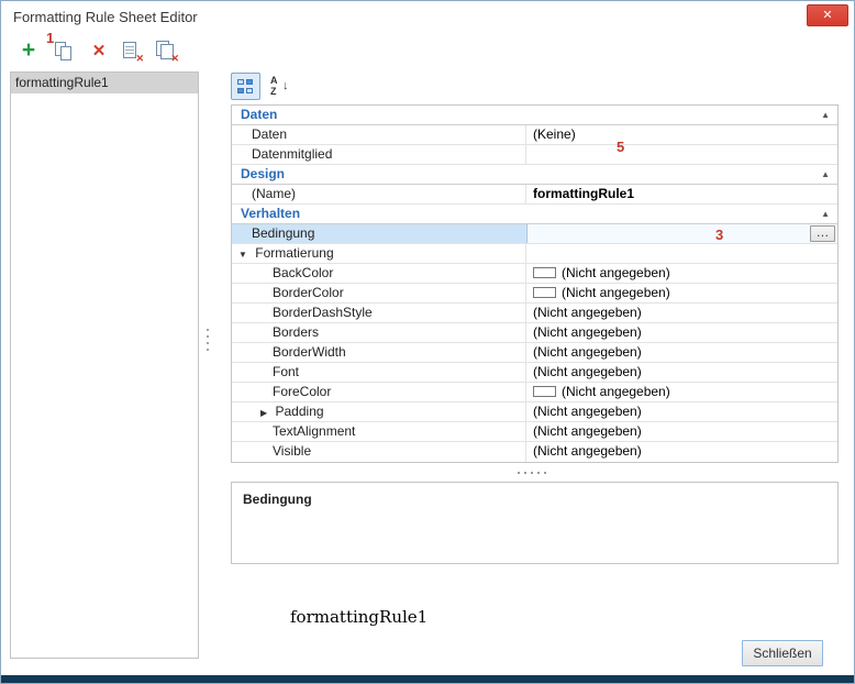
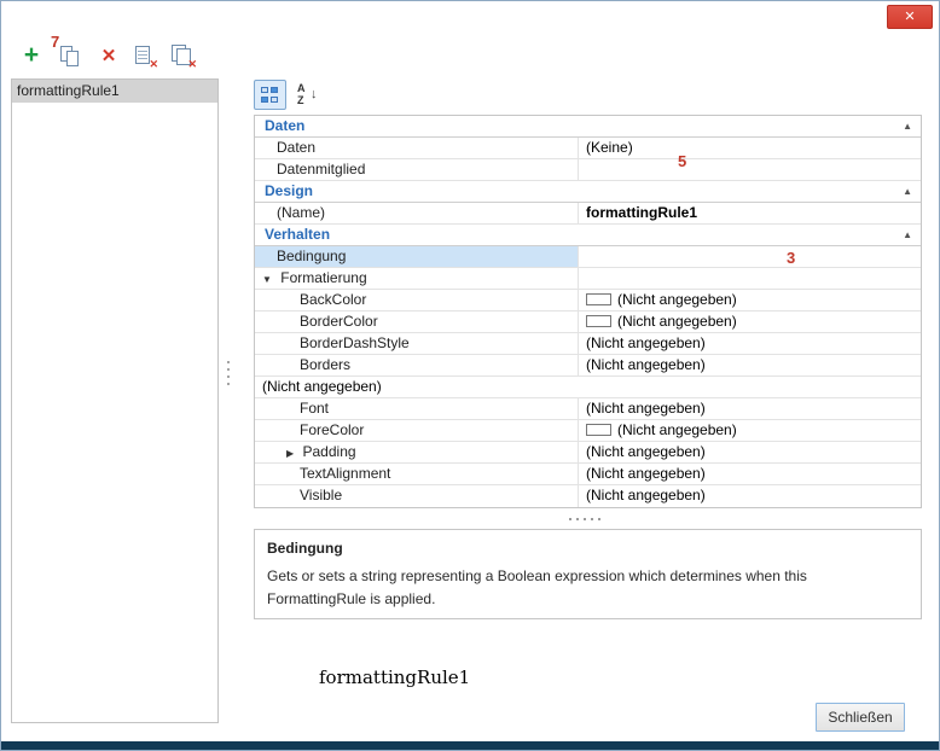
- Formatting Rule Sheet Editor
  ✕
  +
  ✕
  ✕
  ✕
- 1
+ 7
  5
  3
  formattingRule1
  A
  Z
  ↓
  Daten
  ▲
  Daten
  (Keine)
  Datenmitglied
  Design
  ▲
  (Name)
  formattingRule1
  Verhalten
  ▲
  Bedingung
- …
  ▼ Formatierung
  BackColor
  (Nicht angegeben)
  BorderColor
  (Nicht angegeben)
  BorderDashStyle
  (Nicht angegeben)
  Borders
  (Nicht angegeben)
- BorderWidth
  (Nicht angegeben)
  Font
  (Nicht angegeben)
  ForeColor
  (Nicht angegeben)
  ▶ Padding
  (Nicht angegeben)
  TextAlignment
  (Nicht angegeben)
  Visible
  (Nicht angegeben)
  Bedingung
+ Gets or sets a string representing a Boolean expression which determines when this FormattingRule is applied.
  formattingRule1
  Schließen
